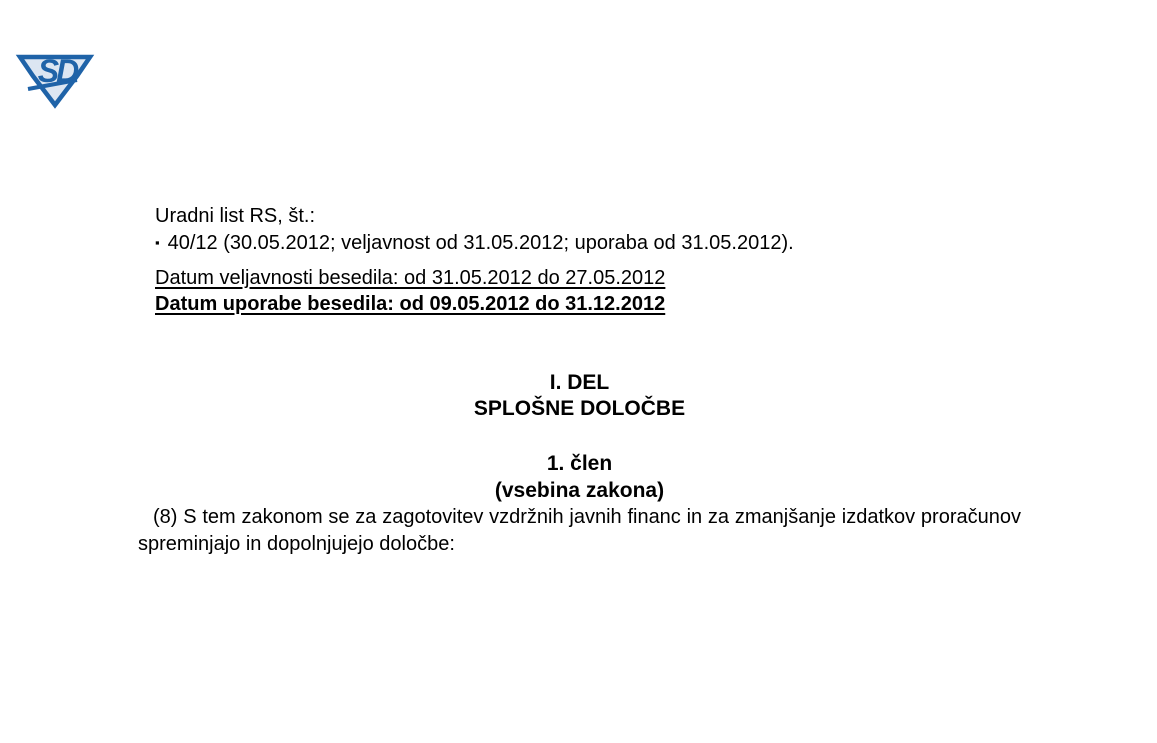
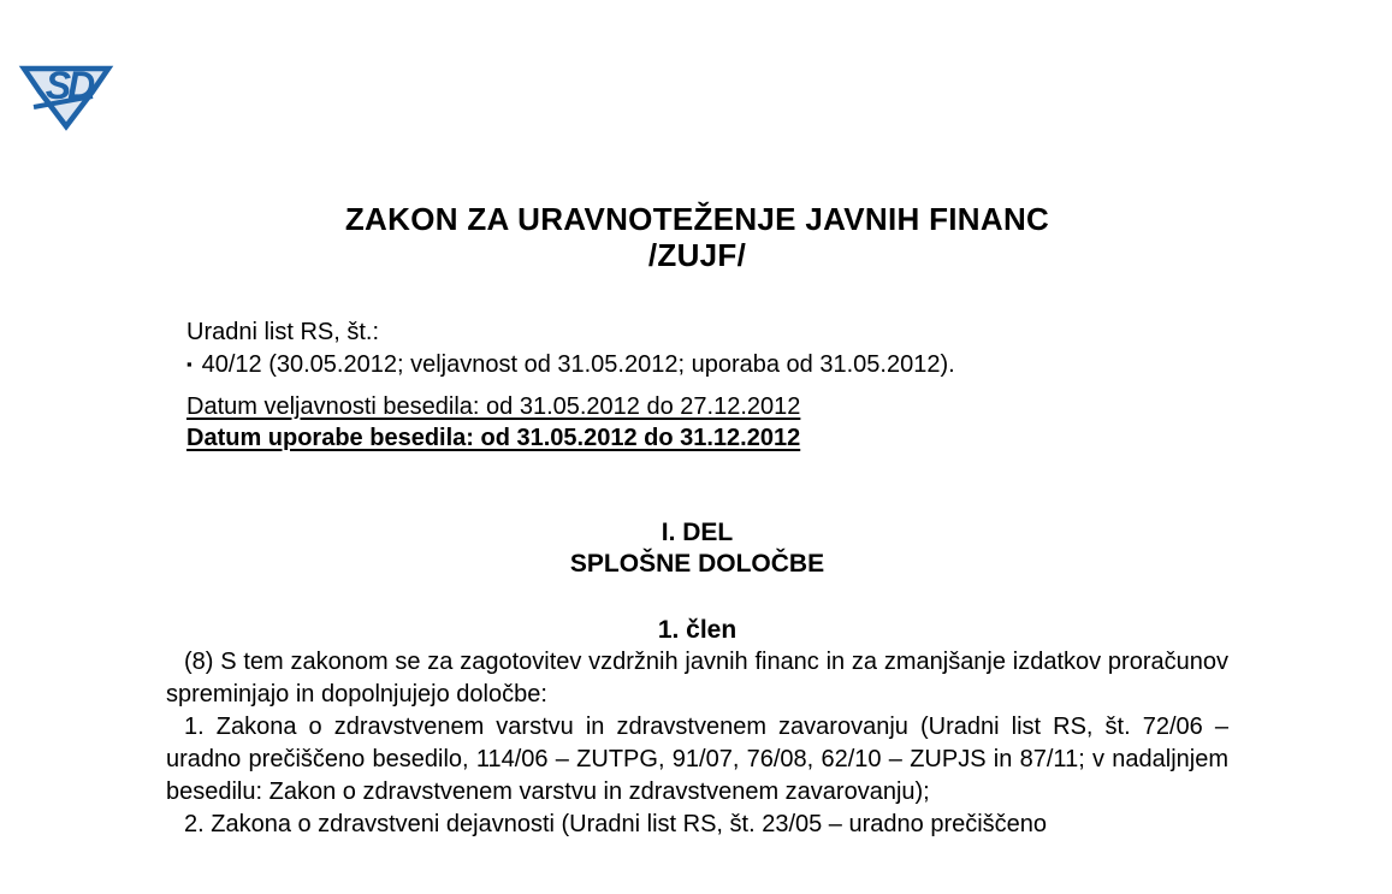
  SD
+ ZAKON ZA URAVNOTEŽENJE JAVNIH FINANC
+ /ZUJF/
  Uradni list RS, št.:
  ▪
  40/12 (30.05.2012; veljavnost od 31.05.2012; uporaba od 31.05.2012).
- Datum veljavnosti besedila: od 31.05.2012 do 27.05.2012
+ Datum veljavnosti besedila: od 31.05.2012 do 27.12.2012
- Datum uporabe besedila: od 09.05.2012 do 31.12.2012
+ Datum uporabe besedila: od 31.05.2012 do 31.12.2012
  I. DEL
  SPLOŠNE DOLOČBE
  1. člen
- (vsebina zakona)
  (8) S tem zakonom se za zagotovitev vzdržnih javnih financ in za zmanjšanje izdatkov proračunov spreminjajo in dopolnjujejo določbe:
+ 1. Zakona o zdravstvenem varstvu in zdravstvenem zavarovanju (Uradni list RS, št. 72/06 – uradno prečiščeno besedilo, 114/06 – ZUTPG, 91/07, 76/08, 62/10 – ZUPJS in 87/11; v nadaljnjem besedilu: Zakon o zdravstvenem varstvu in zdravstvenem zavarovanju);
+ 2. Zakona o zdravstveni dejavnosti (Uradni list RS, št. 23/05 – uradno prečiščeno
